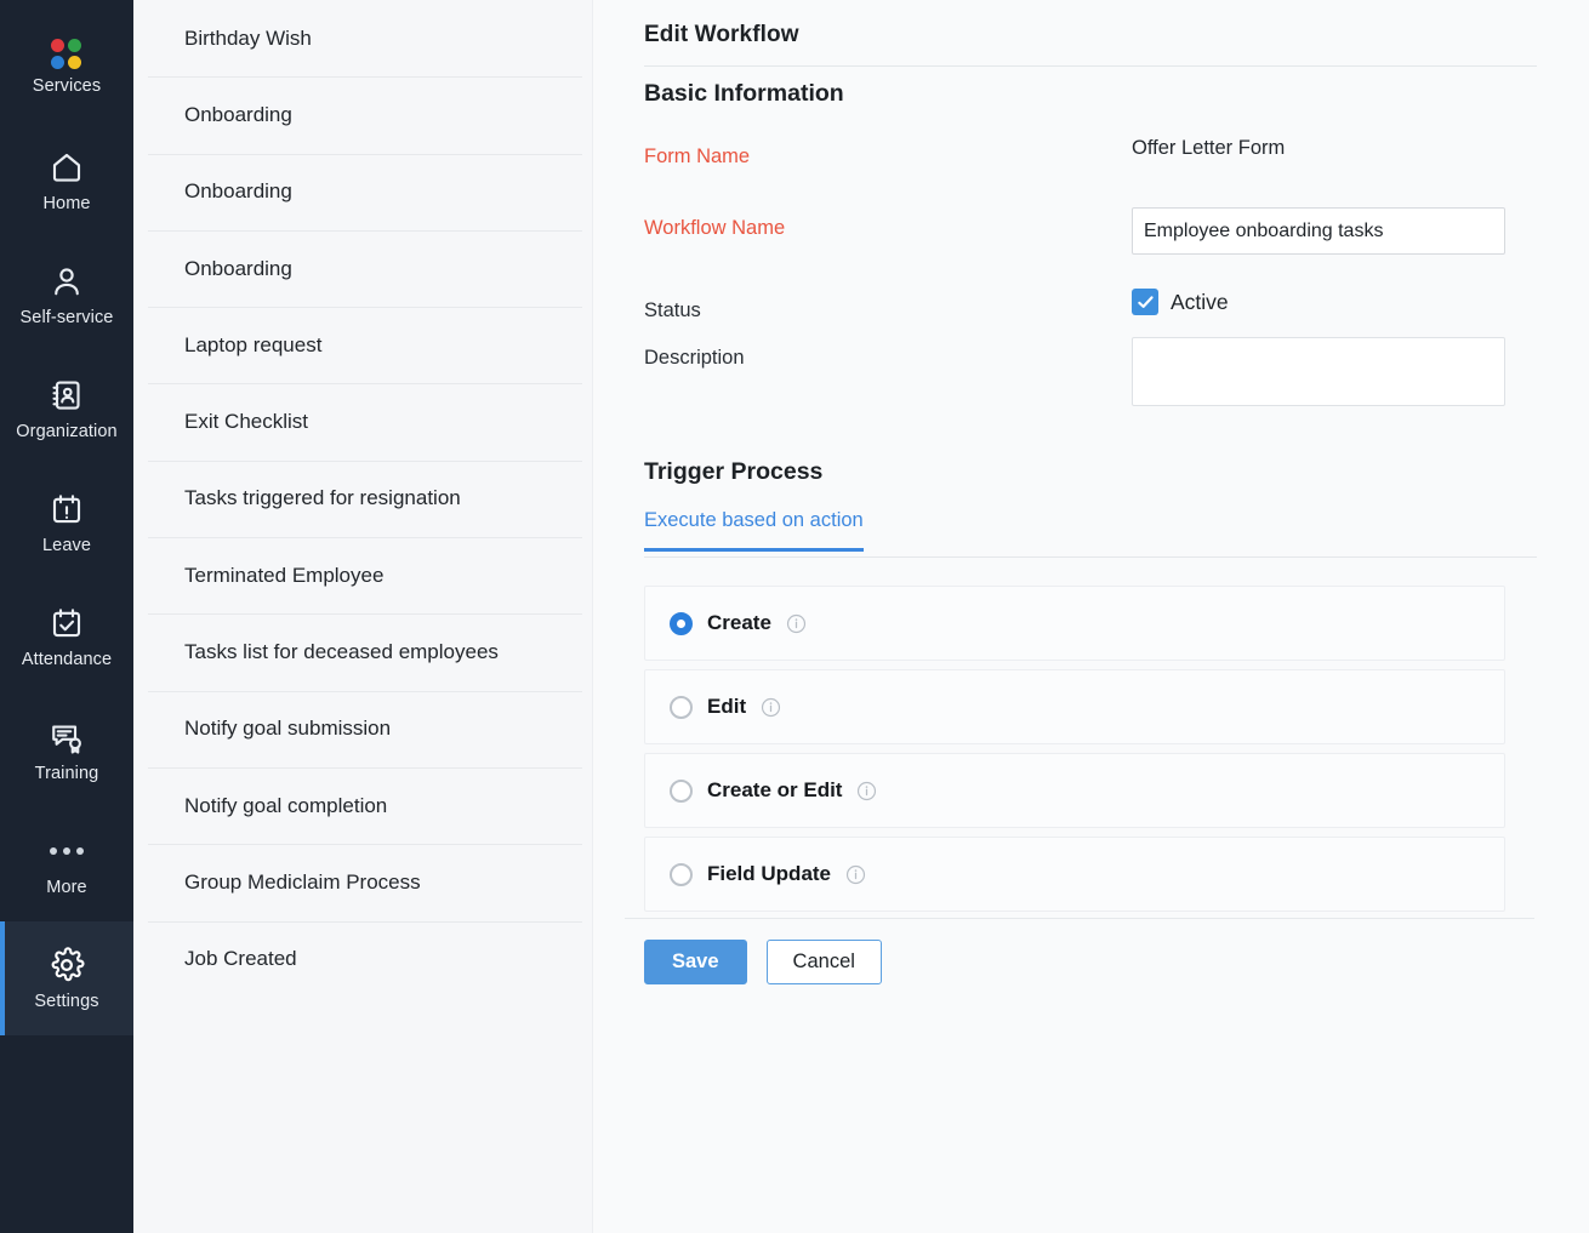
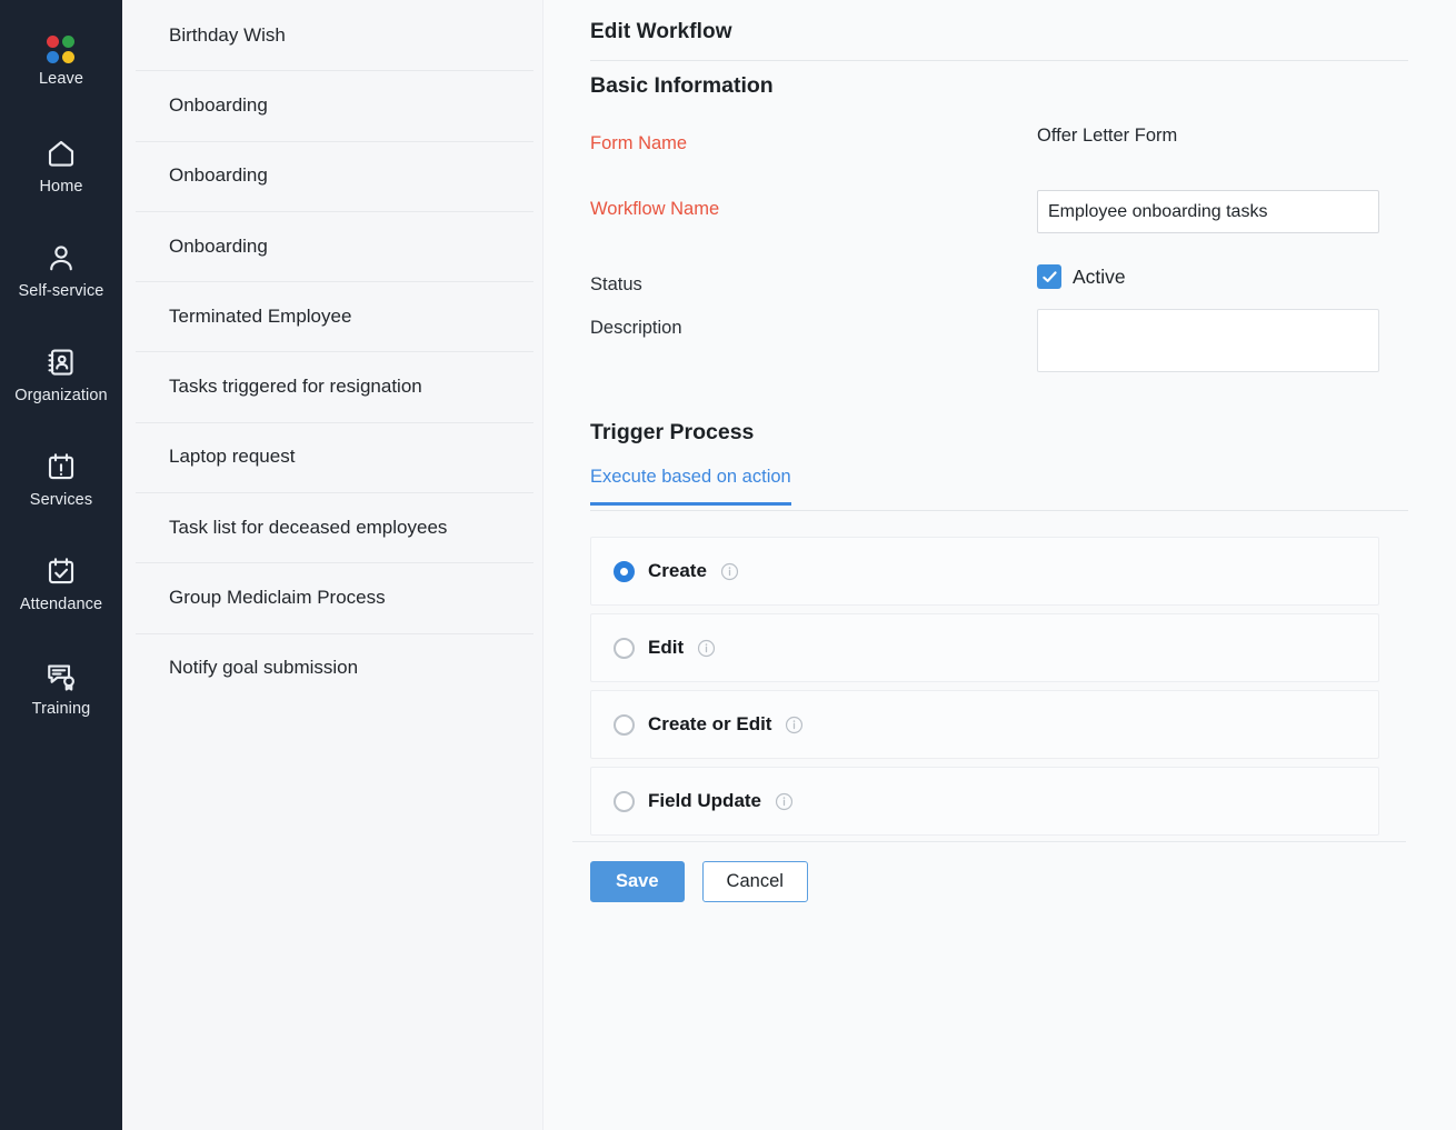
- Services
+ Leave
  Home
  Self-service
  Organization
- Leave
+ Services
  Attendance
  Training
- More
- Settings
  Birthday Wish
  Onboarding
  Onboarding
  Onboarding
- Laptop request
+ Terminated Employee
- Exit Checklist
  Tasks triggered for resignation
- Terminated Employee
+ Laptop request
- Tasks list for deceased employees
+ Task list for deceased employees
- Notify goal submission
+ Group Mediclaim Process
- Notify goal completion
- Group Mediclaim Process
+ Notify goal submission
- Job Created
  Edit Workflow
  Basic Information
  Form Name
  Offer Letter Form
  Workflow Name
  Employee onboarding tasks
  Status
  Active
  Description
  Trigger Process
  Execute based on action
  Create
  Edit
  Create or Edit
  Field Update
  Save
  Cancel
